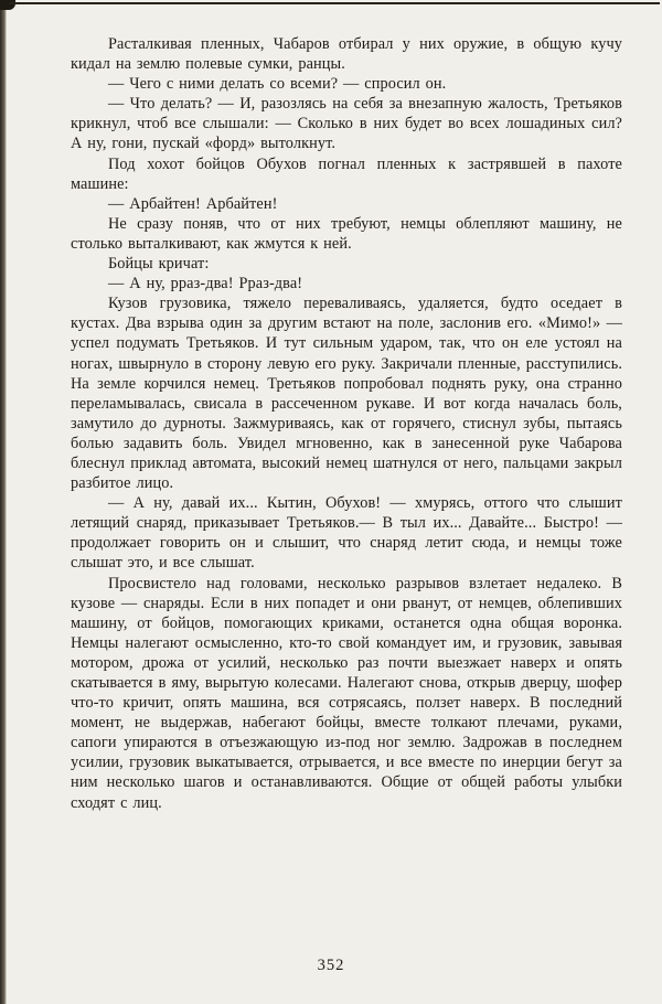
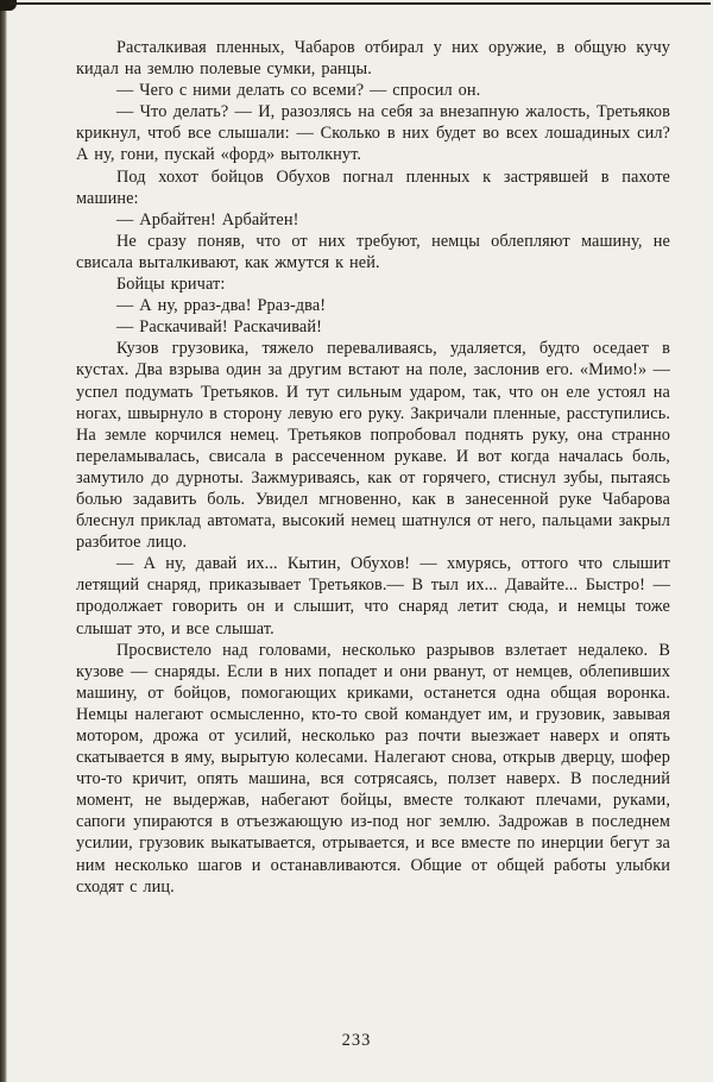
  Расталкивая пленных, Чабаров отбирал у них оружие, в общую кучу кидал на землю полевые сумки, ранцы.
  — Чего с ними делать со всеми? — спросил он.
  — Что делать? — И, разозлясь на себя за внезапную жалость, Третьяков крикнул, чтоб все слышали: — Сколько в них будет во всех лошадиных сил? А ну, гони, пускай «форд» вытолкнут.
  Под хохот бойцов Обухов погнал пленных к застрявшей в пахоте машине:
  — Арбайтен! Арбайтен!
- Не сразу поняв, что от них требуют, немцы облепляют машину, не столько выталкивают, как жмутся к ней.
+ Не сразу поняв, что от них требуют, немцы облепляют машину, не свисала выталкивают, как жмутся к ней.
  Бойцы кричат:
  — А ну, рраз-два! Рраз-два!
+ — Раскачивай! Раскачивай!
  Кузов грузовика, тяжело переваливаясь, удаляется, будто оседает в кустах. Два взрыва один за другим встают на поле, заслонив его. «Мимо!» — успел подумать Третьяков. И тут сильным ударом, так, что он еле устоял на ногах, швырнуло в сторону левую его руку. Закричали пленные, расступились. На земле корчился немец. Третьяков попробовал поднять руку, она странно переламывалась, свисала в рассеченном рукаве. И вот когда началась боль, замутило до дурноты. Зажмуриваясь, как от горячего, стиснул зубы, пытаясь болью задавить боль. Увидел мгновенно, как в занесенной руке Чабарова блеснул приклад автомата, высокий немец шатнулся от него, пальцами закрыл разбитое лицо.
  — А ну, давай их... Кытин, Обухов! — хмурясь, оттого что слышит летящий снаряд, приказывает Третьяков.— В тыл их... Давайте... Быстро! — продолжает говорить он и слышит, что снаряд летит сюда, и немцы тоже слышат это, и все слышат.
  Просвистело над головами, несколько разрывов взлетает недалеко. В кузове — снаряды. Если в них попадет и они рванут, от немцев, облепивших машину, от бойцов, помогающих криками, останется одна общая воронка. Немцы налегают осмысленно, кто-то свой командует им, и грузовик, завывая мотором, дрожа от усилий, несколько раз почти выезжает наверх и опять скатывается в яму, вырытую колесами. Налегают снова, открыв дверцу, шофер что-то кричит, опять машина, вся сотрясаясь, ползет наверх. В последний момент, не выдержав, набегают бойцы, вместе толкают плечами, руками, сапоги упираются в отъезжающую из-под ног землю. Задрожав в последнем усилии, грузовик выкатывается, отрывается, и все вместе по инерции бегут за ним несколько шагов и останавливаются. Общие от общей работы улыбки сходят с лиц.
- 352
+ 233
